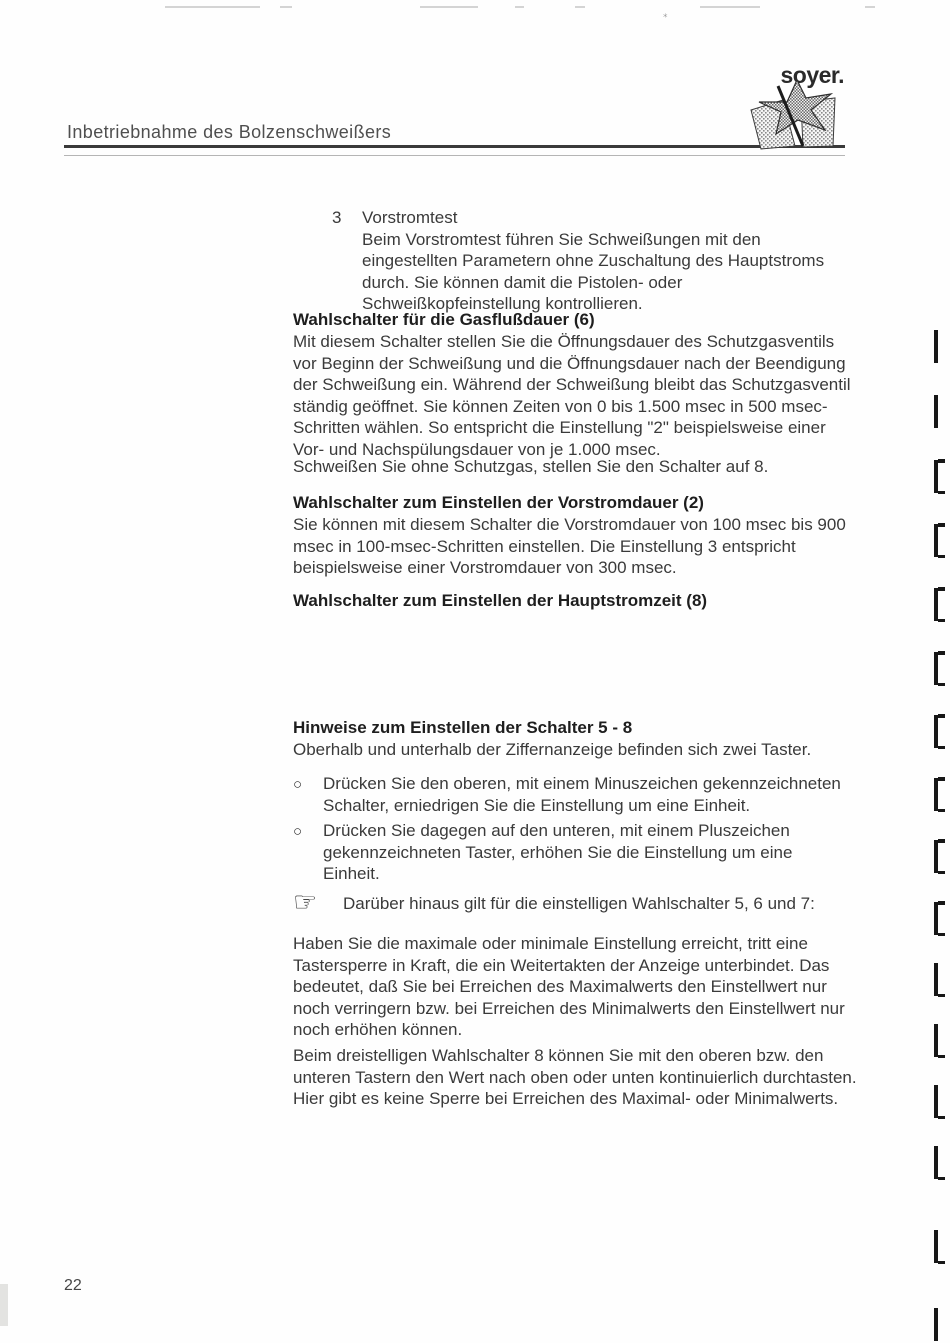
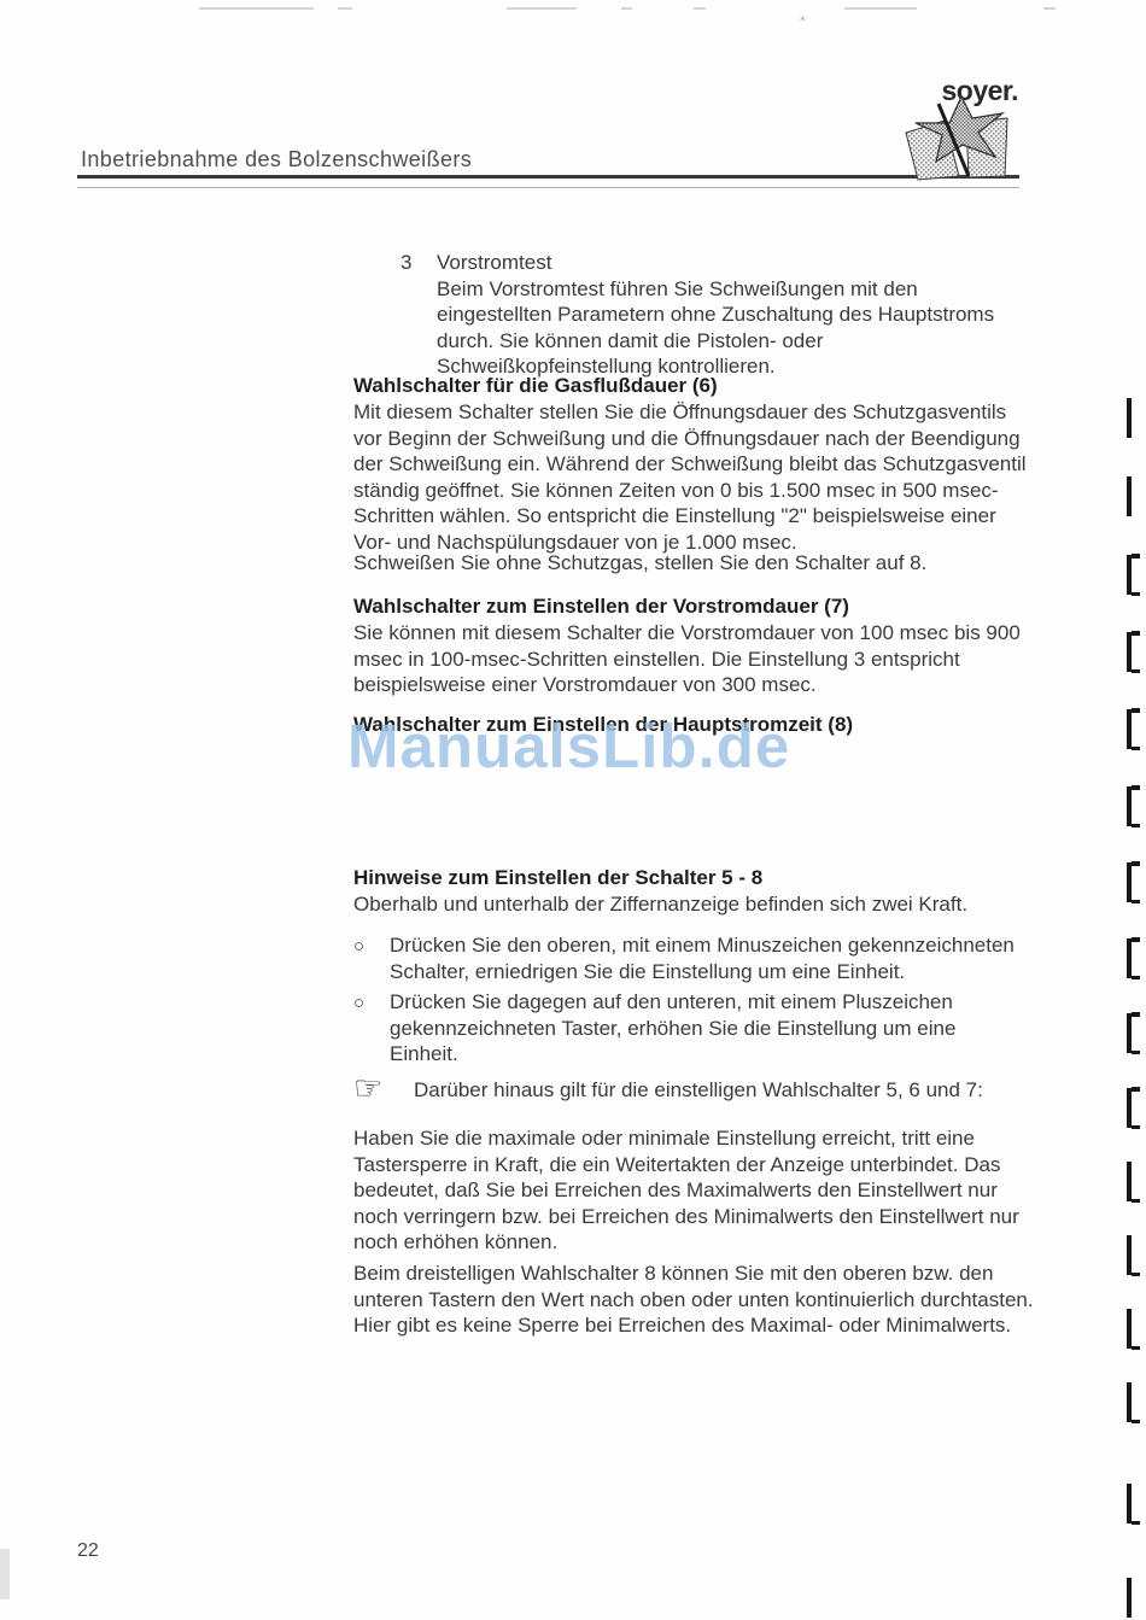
  ⁎
  Inbetriebnahme des Bolzenschweißers
  soyer.
+ ManualsLib.de
  3
  Vorstromtest
  Beim Vorstromtest führen Sie Schweißungen mit den eingestellten Parametern ohne Zuschaltung des Hauptstroms durch. Sie können damit die Pistolen- oder Schweißkopfeinstellung kontrollieren.
  Wahlschalter für die Gasflußdauer (6)
  Mit diesem Schalter stellen Sie die Öffnungsdauer des Schutzgasventils vor Beginn der Schweißung und die Öffnungsdauer nach der Beendigung der Schweißung ein. Während der Schweißung bleibt das Schutzgasventil ständig geöffnet. Sie können Zeiten von 0 bis 1.500 msec in 500 msec-Schritten wählen. So entspricht die Einstellung "2" beispielsweise einer Vor- und Nachspülungsdauer von je 1.000 msec.
  Schweißen Sie ohne Schutzgas, stellen Sie den Schalter auf 8.
- Wahlschalter zum Einstellen der Vorstromdauer (2)
+ Wahlschalter zum Einstellen der Vorstromdauer (7)
  Sie können mit diesem Schalter die Vorstromdauer von 100 msec bis 900 msec in 100-msec-Schritten einstellen. Die Einstellung 3 entspricht beispielsweise einer Vorstromdauer von 300 msec.
  Wahlschalter zum Einstellen der Hauptstromzeit (8)
  Hinweise zum Einstellen der Schalter 5 - 8
- Oberhalb und unterhalb der Ziffernanzeige befinden sich zwei Taster.
+ Oberhalb und unterhalb der Ziffernanzeige befinden sich zwei Kraft.
  ○
  Drücken Sie den oberen, mit einem Minuszeichen gekennzeichneten Schalter, erniedrigen Sie die Einstellung um eine Einheit.
  ○
  Drücken Sie dagegen auf den unteren, mit einem Pluszeichen gekennzeichneten Taster, erhöhen Sie die Einstellung um eine Einheit.
  ☞
  Darüber hinaus gilt für die einstelligen Wahlschalter 5, 6 und 7:
  Haben Sie die maximale oder minimale Einstellung erreicht, tritt eine Tastersperre in Kraft, die ein Weitertakten der Anzeige unterbindet. Das bedeutet, daß Sie bei Erreichen des Maximalwerts den Einstellwert nur noch verringern bzw. bei Erreichen des Minimalwerts den Einstellwert nur noch erhöhen können.
  Beim dreistelligen Wahlschalter 8 können Sie mit den oberen bzw. den unteren Tastern den Wert nach oben oder unten kontinuierlich durchtasten. Hier gibt es keine Sperre bei Erreichen des Maximal- oder Minimalwerts.
  22
